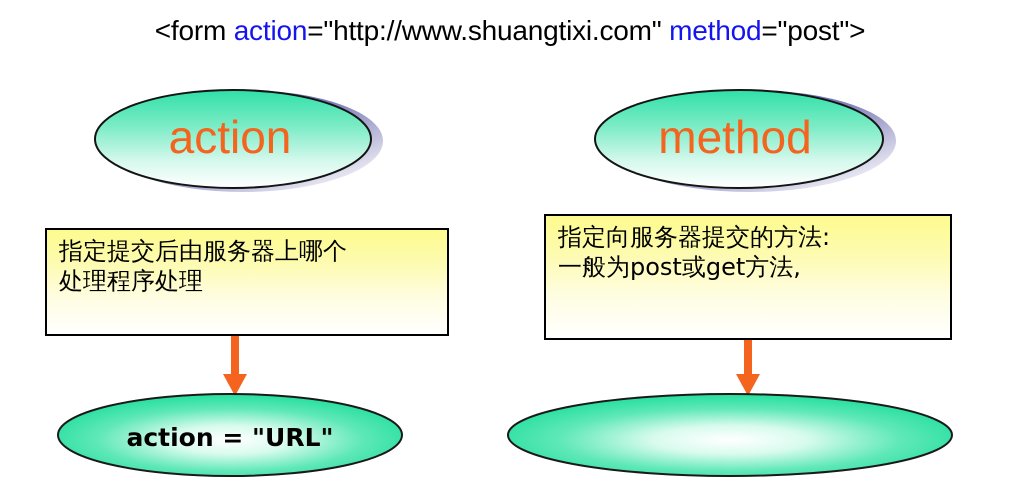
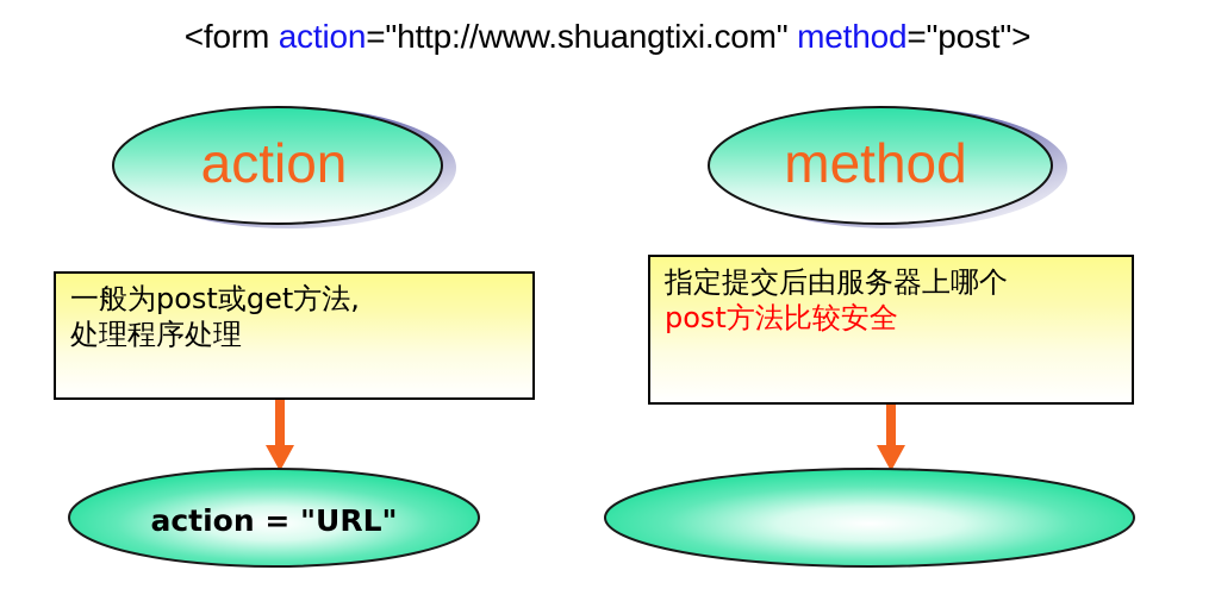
  <form action="http://www.shuangtixi.com" method="post">
  action
- 指定提交后由服务器上哪个
+ 一般为post或get方法,
  处理程序处理
  action = "URL"
  method
- 指定向服务器提交的方法:
- 一般为post或get方法,
+ 指定提交后由服务器上哪个
+ post方法比较安全
